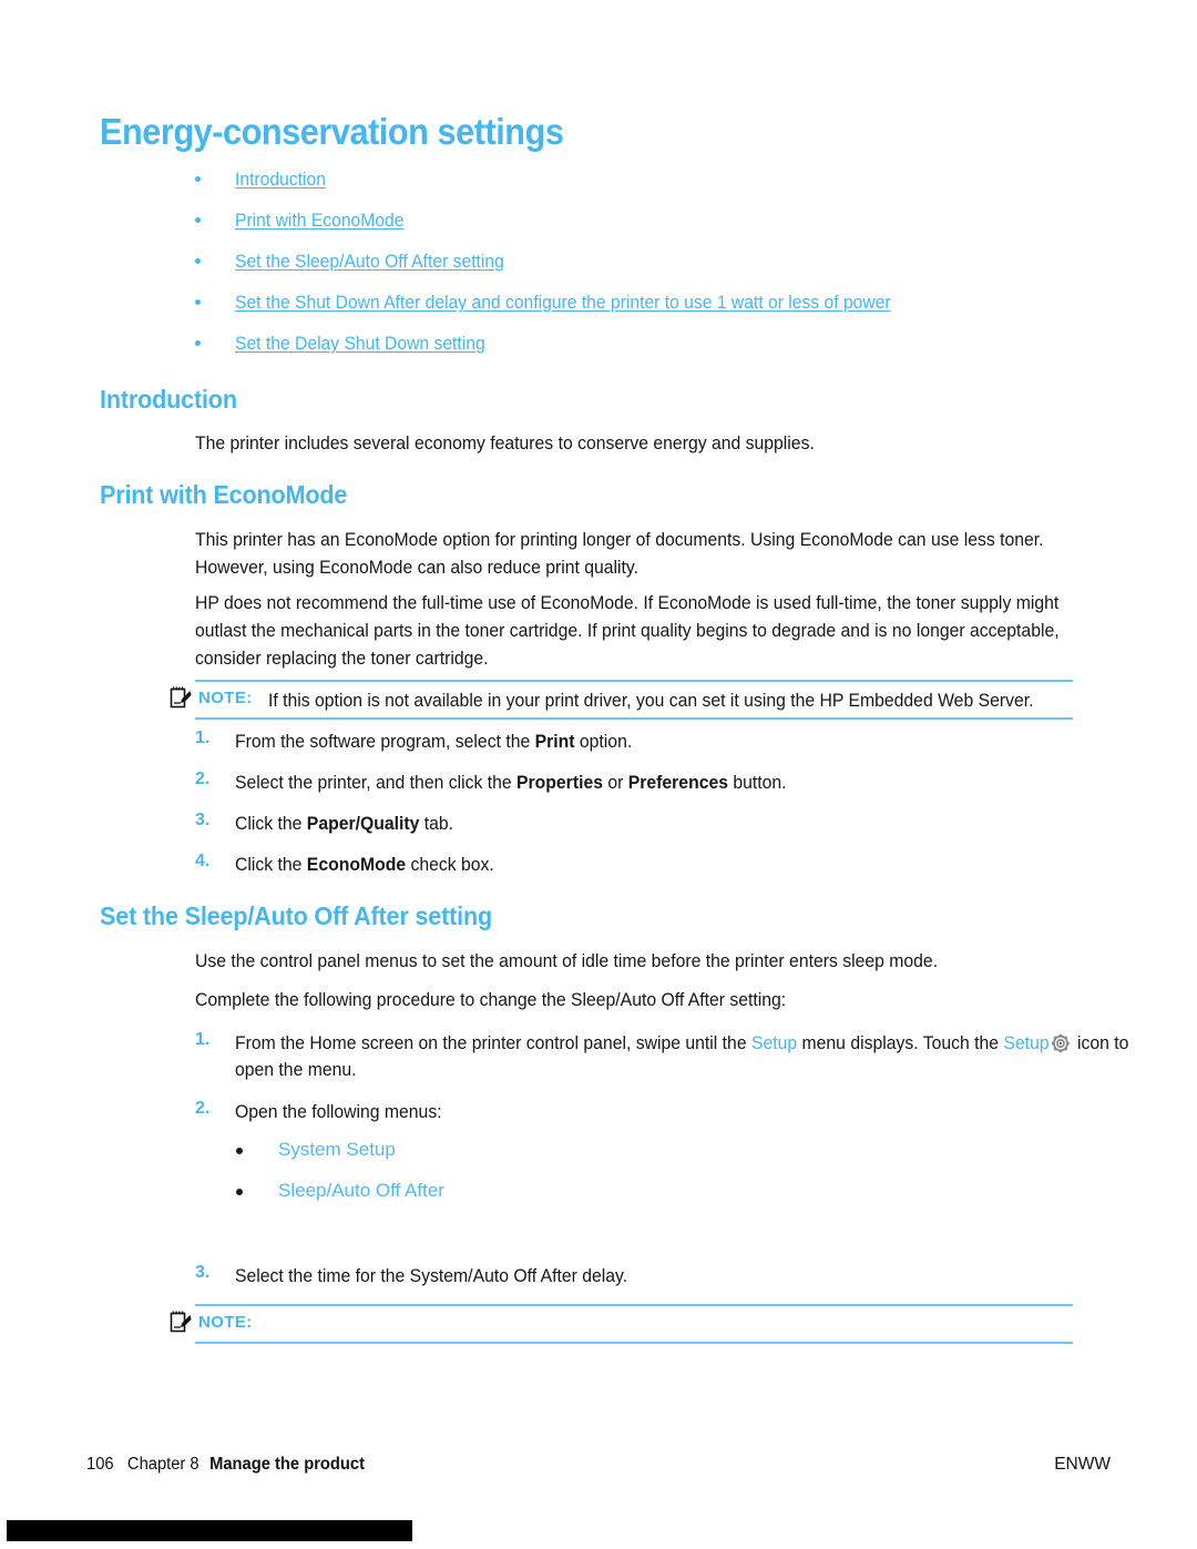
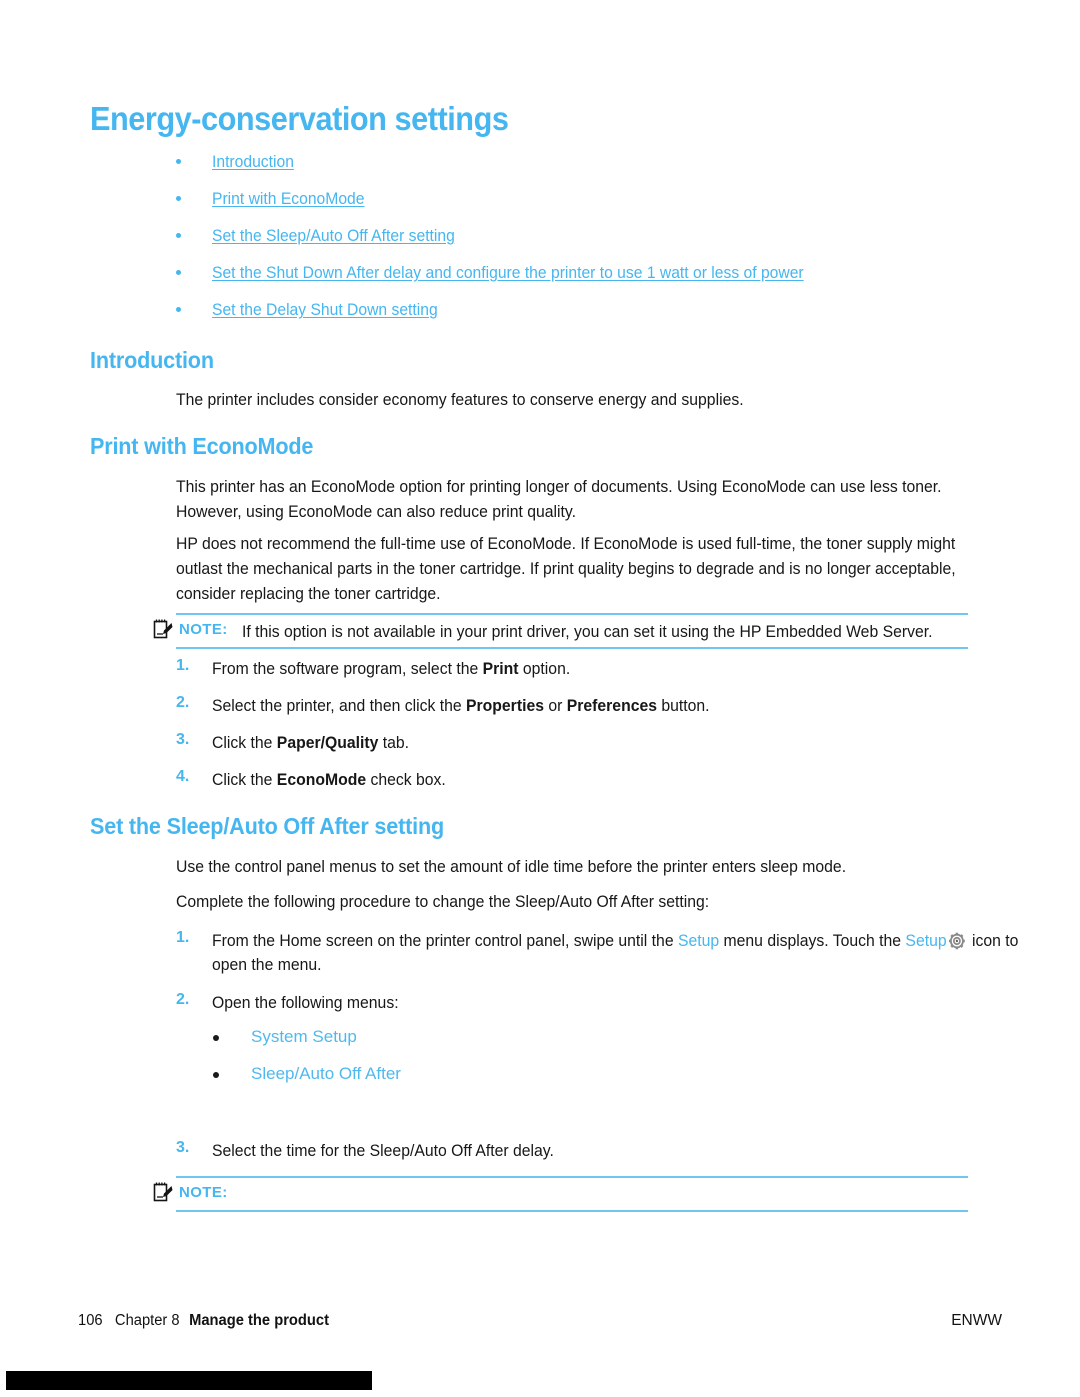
  Energy-conservation settings
  Introduction
  Print with EconoMode
  Set the Sleep/Auto Off After setting
  Set the Shut Down After delay and configure the printer to use 1 watt or less of power
  Set the Delay Shut Down setting
  Introduction
- The printer includes several economy features to conserve energy and supplies.
+ The printer includes consider economy features to conserve energy and supplies.
  Print with EconoMode
  This printer has an EconoMode option for printing longer of documents. Using EconoMode can use less toner. However, using EconoMode can also reduce print quality.
  HP does not recommend the full-time use of EconoMode. If EconoMode is used full-time, the toner supply might outlast the mechanical parts in the toner cartridge. If print quality begins to degrade and is no longer acceptable, consider replacing the toner cartridge.
  NOTE:
  If this option is not available in your print driver, you can set it using the HP Embedded Web Server.
  1.
  From the software program, select the Print option.
  2.
  Select the printer, and then click the Properties or Preferences button.
  3.
  Click the Paper/Quality tab.
  4.
  Click the EconoMode check box.
  Set the Sleep/Auto Off After setting
  Use the control panel menus to set the amount of idle time before the printer enters sleep mode.
  Complete the following procedure to change the Sleep/Auto Off After setting:
  1.
  From the Home screen on the printer control panel, swipe until the Setup menu displays. Touch the Setup icon to open the menu.
  2.
  Open the following menus:
  System Setup
  Sleep/Auto Off After
  3.
- Select the time for the System/Auto Off After delay.
+ Select the time for the Sleep/Auto Off After delay.
  NOTE:
  106 Chapter 8 Manage the product
  ENWW
